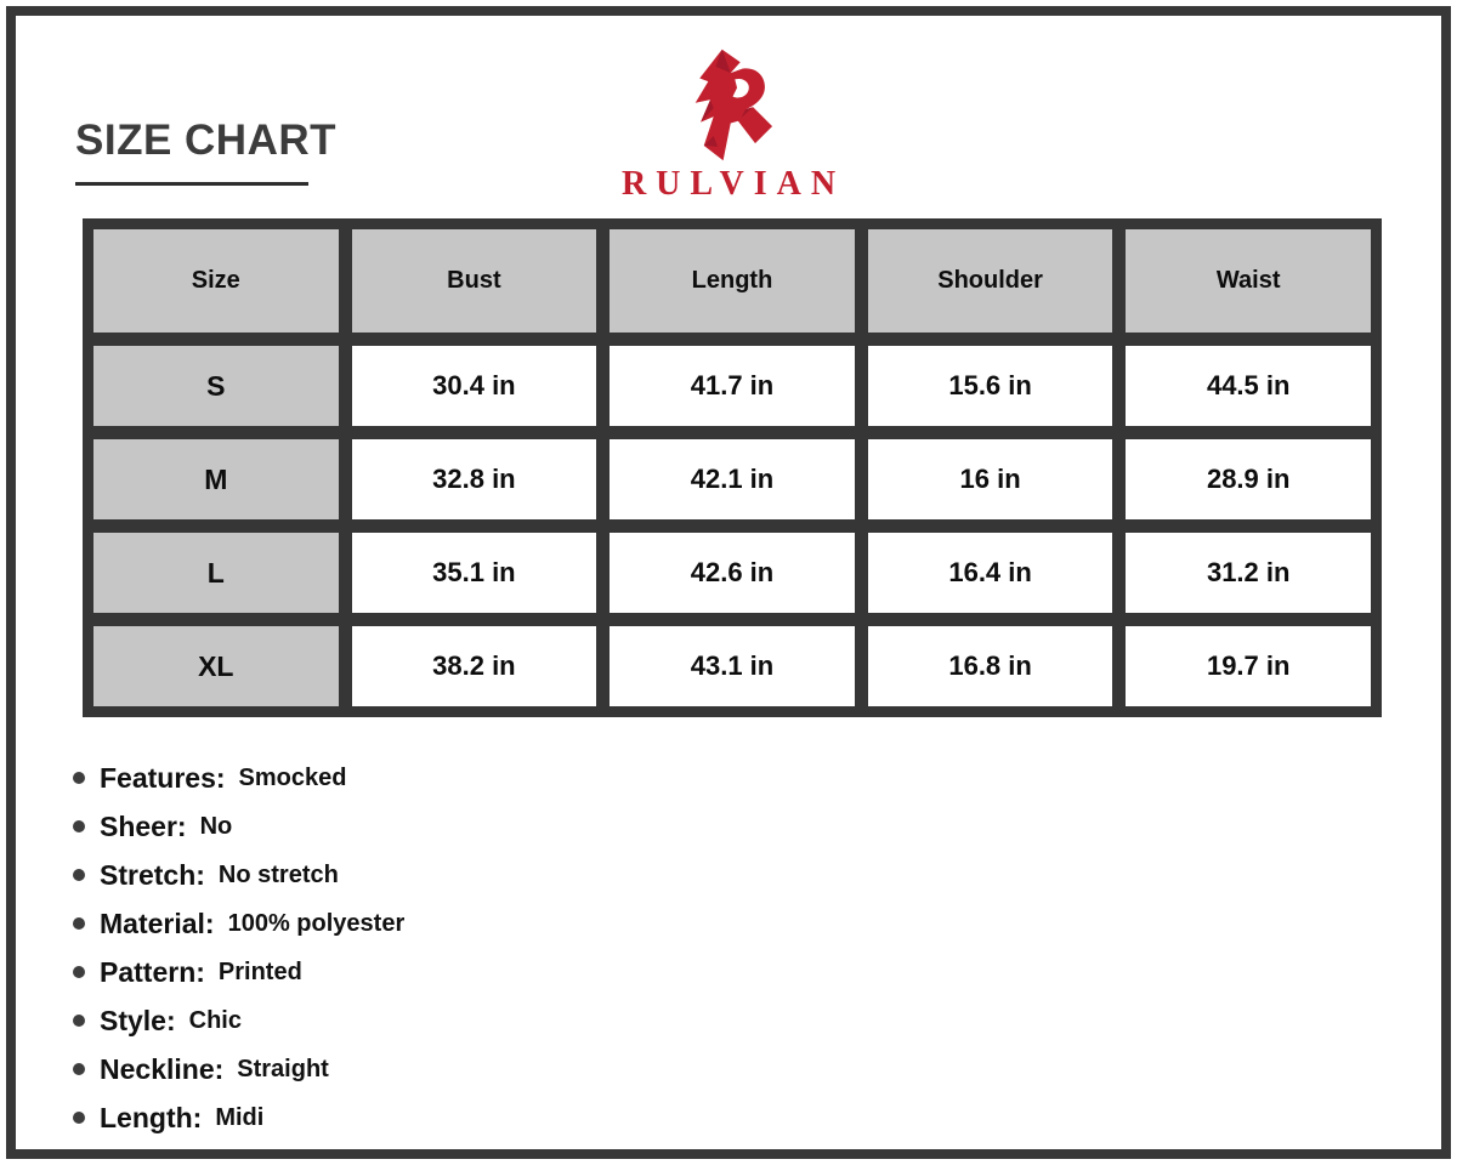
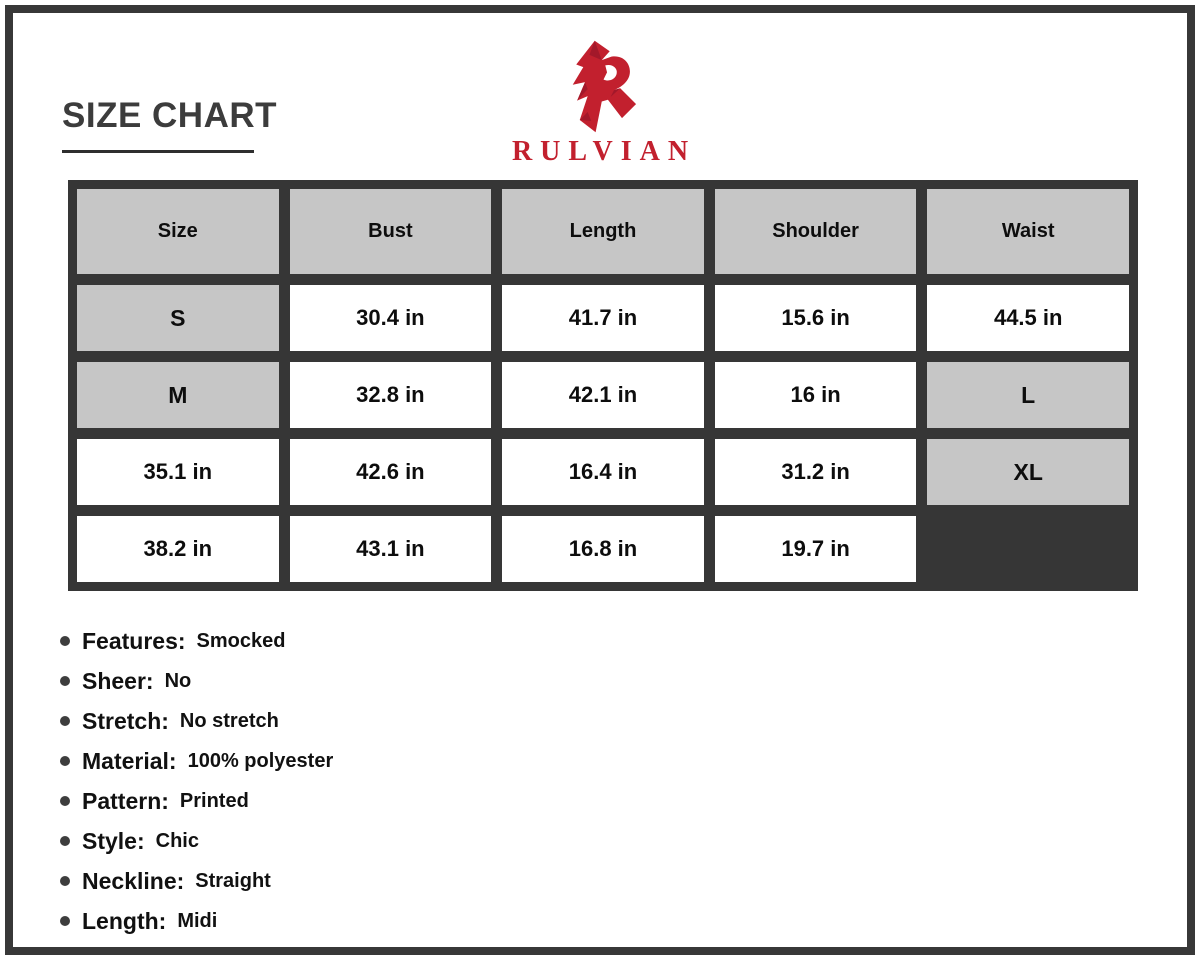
  SIZE CHART
  RULVIAN
  Size
  Bust
  Length
  Shoulder
  Waist
  S
  30.4 in
  41.7 in
  15.6 in
  44.5 in
  M
  32.8 in
  42.1 in
  16 in
- 28.9 in
  L
  35.1 in
  42.6 in
  16.4 in
  31.2 in
  XL
  38.2 in
  43.1 in
  16.8 in
  19.7 in
  Features:
  Smocked
  Sheer:
  No
  Stretch:
  No stretch
  Material:
  100% polyester
  Pattern:
  Printed
  Style:
  Chic
  Neckline:
  Straight
  Length:
  Midi
